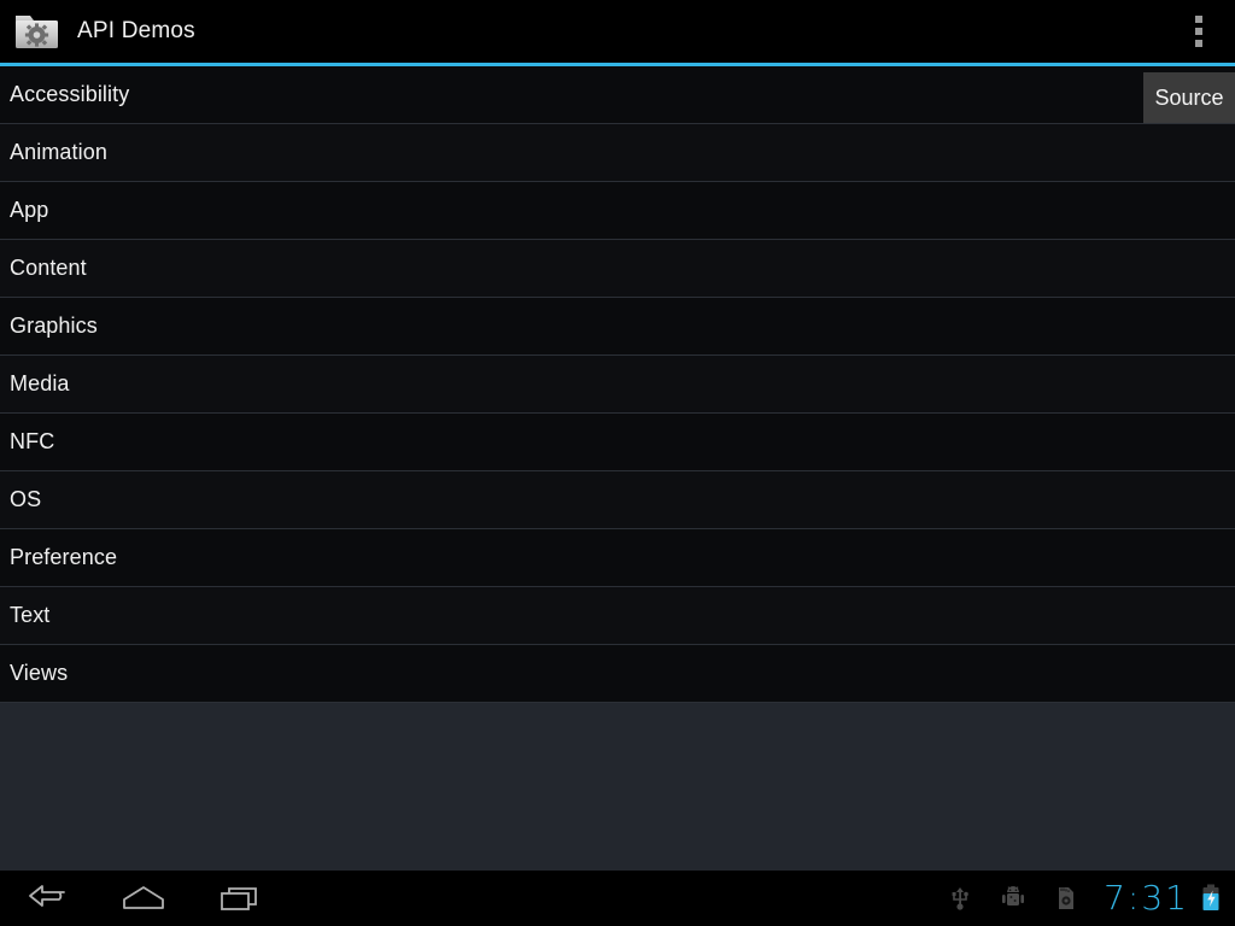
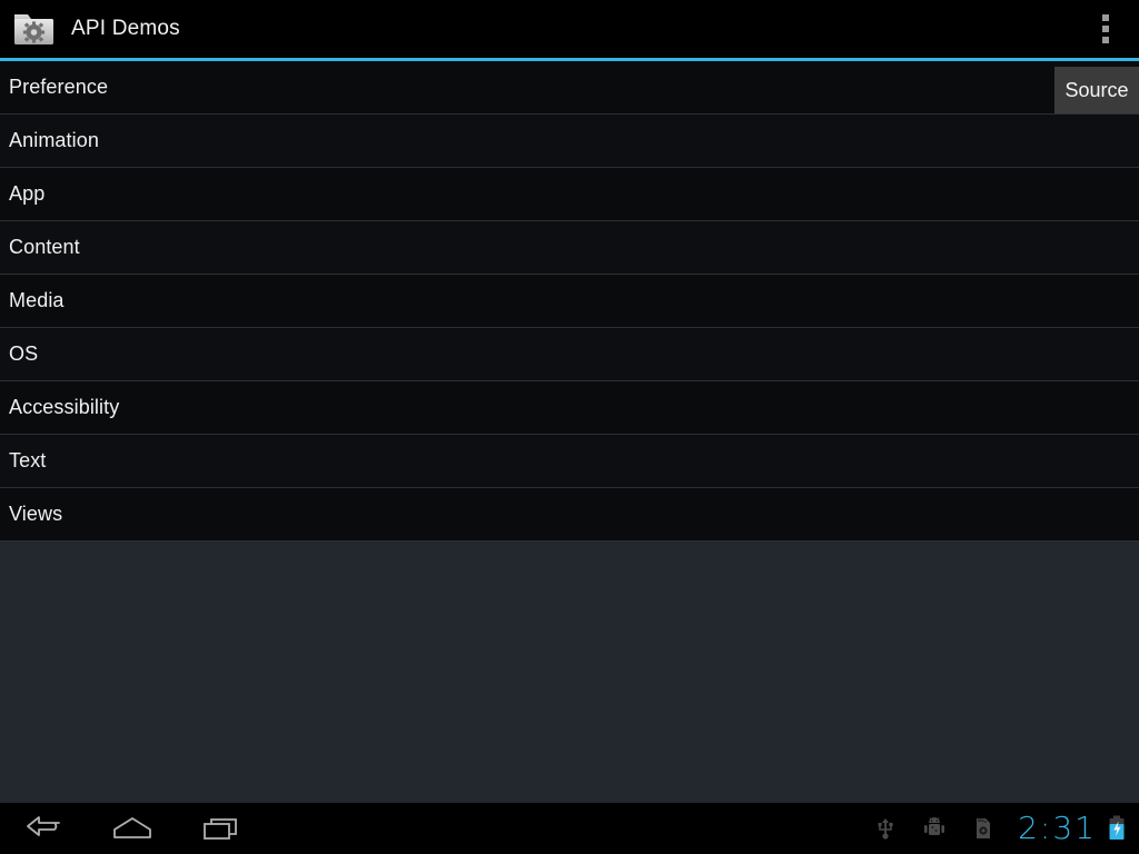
  API Demos
- Accessibility
+ Preference
  Source
  Animation
  App
  Content
- Graphics
  Media
- NFC
  OS
- Preference
+ Accessibility
  Text
  Views
- 7:31
+ 2:31
